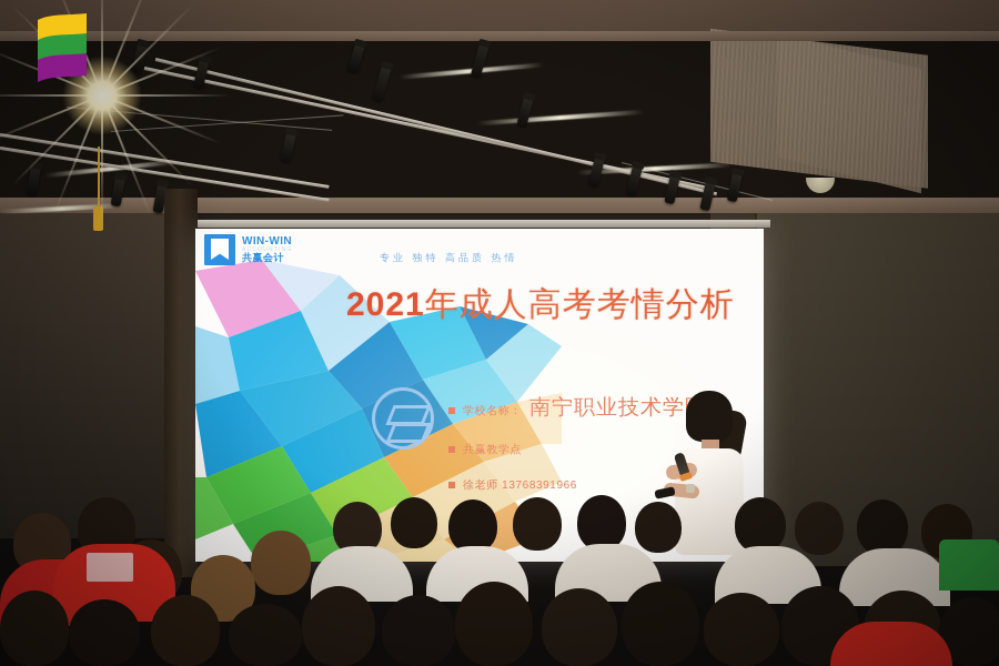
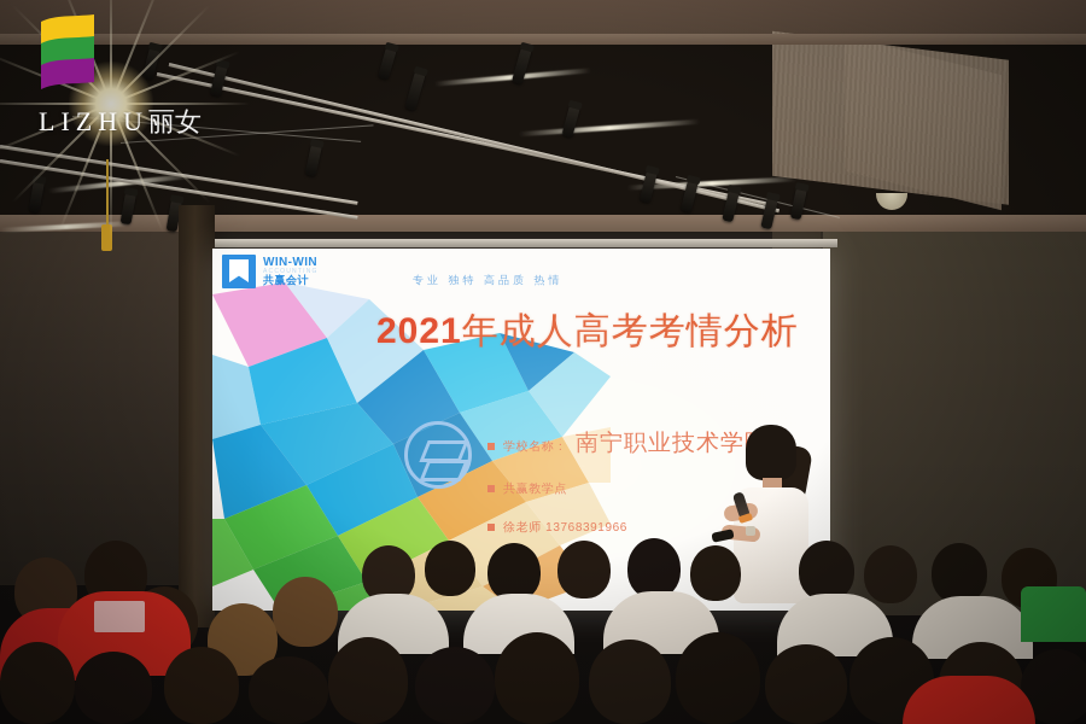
+ LIZHU丽女
